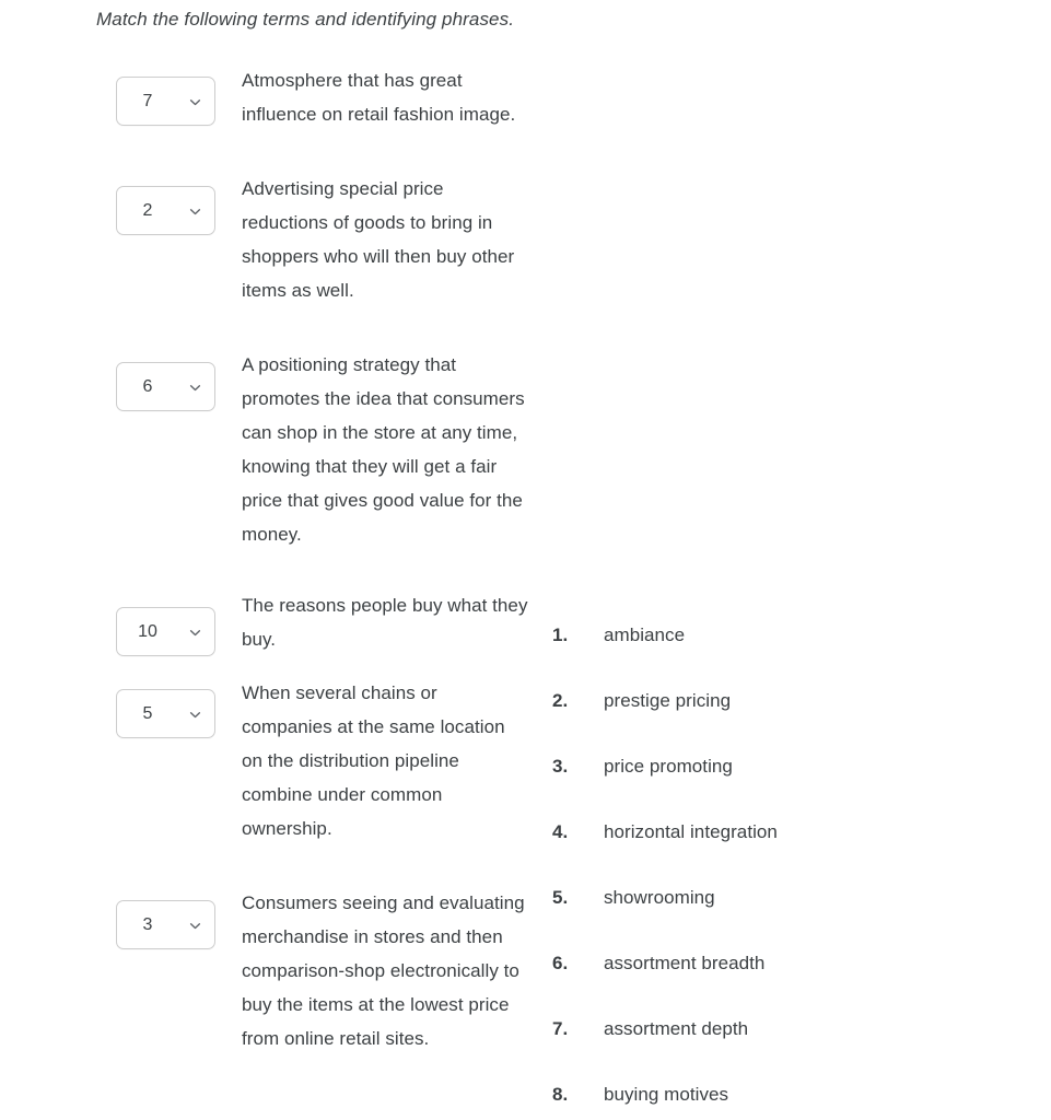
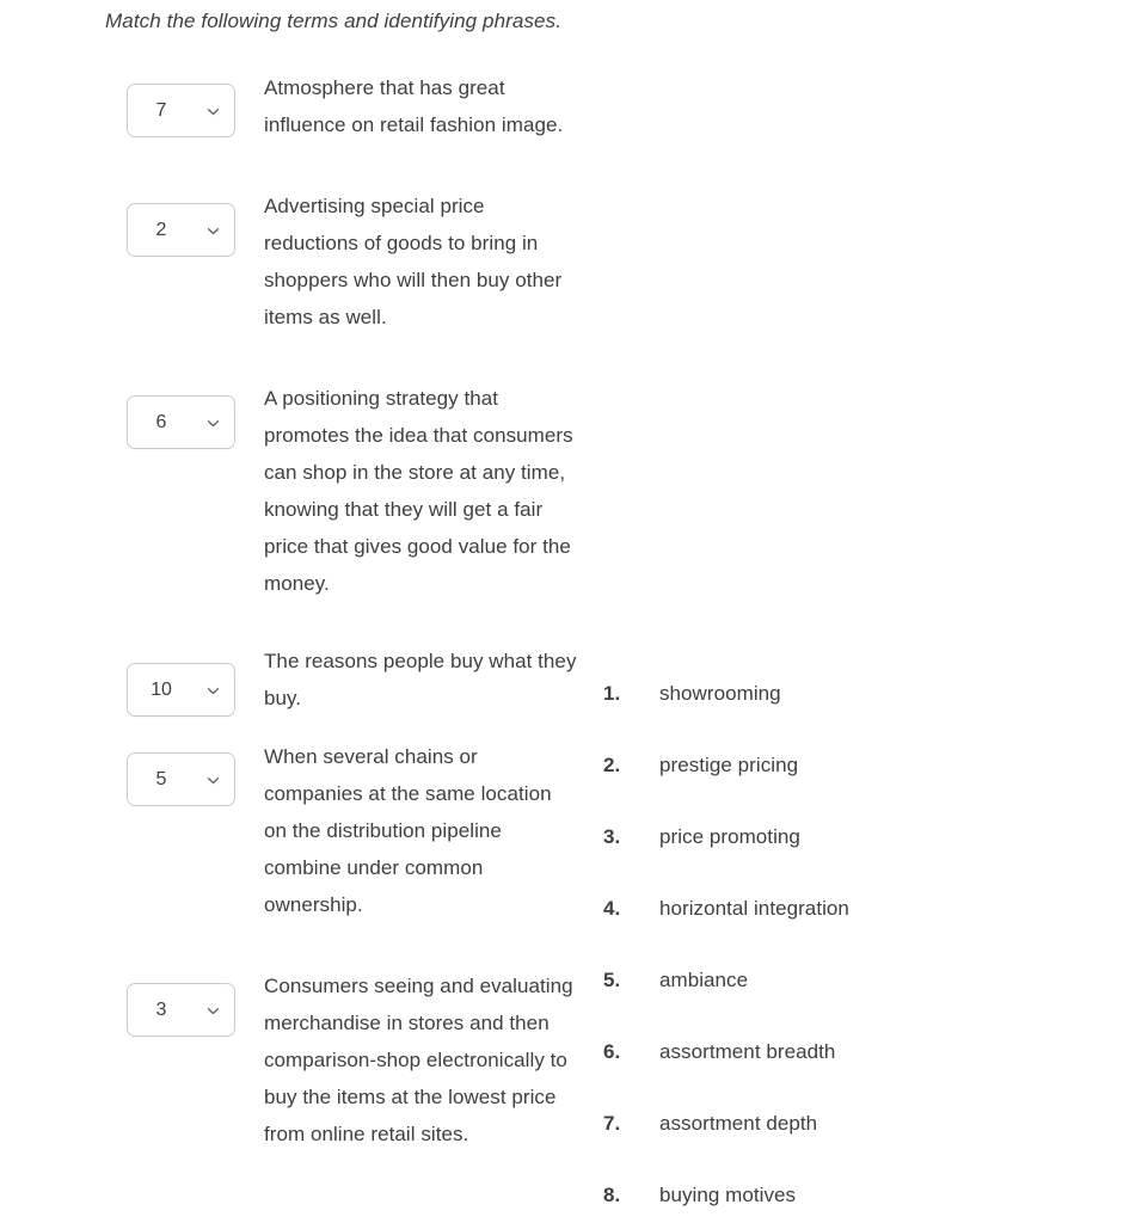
  Match the following terms and identifying phrases.
  7
  Atmosphere that has great influence on retail fashion image.
  2
  Advertising special price reductions of goods to bring in shoppers who will then buy other items as well.
  6
  A positioning strategy that promotes the idea that consumers can shop in the store at any time, knowing that they will get a fair price that gives good value for the money.
  10
  The reasons people buy what they buy.
  5
  When several chains or companies at the same location on the distribution pipeline combine under common ownership.
  3
  Consumers seeing and evaluating merchandise in stores and then comparison-shop electronically to buy the items at the lowest price from online retail sites.
- 1. ambiance
+ 1. showrooming
  2. prestige pricing
  3. price promoting
  4. horizontal integration
- 5. showrooming
+ 5. ambiance
  6. assortment breadth
  7. assortment depth
  8. buying motives
